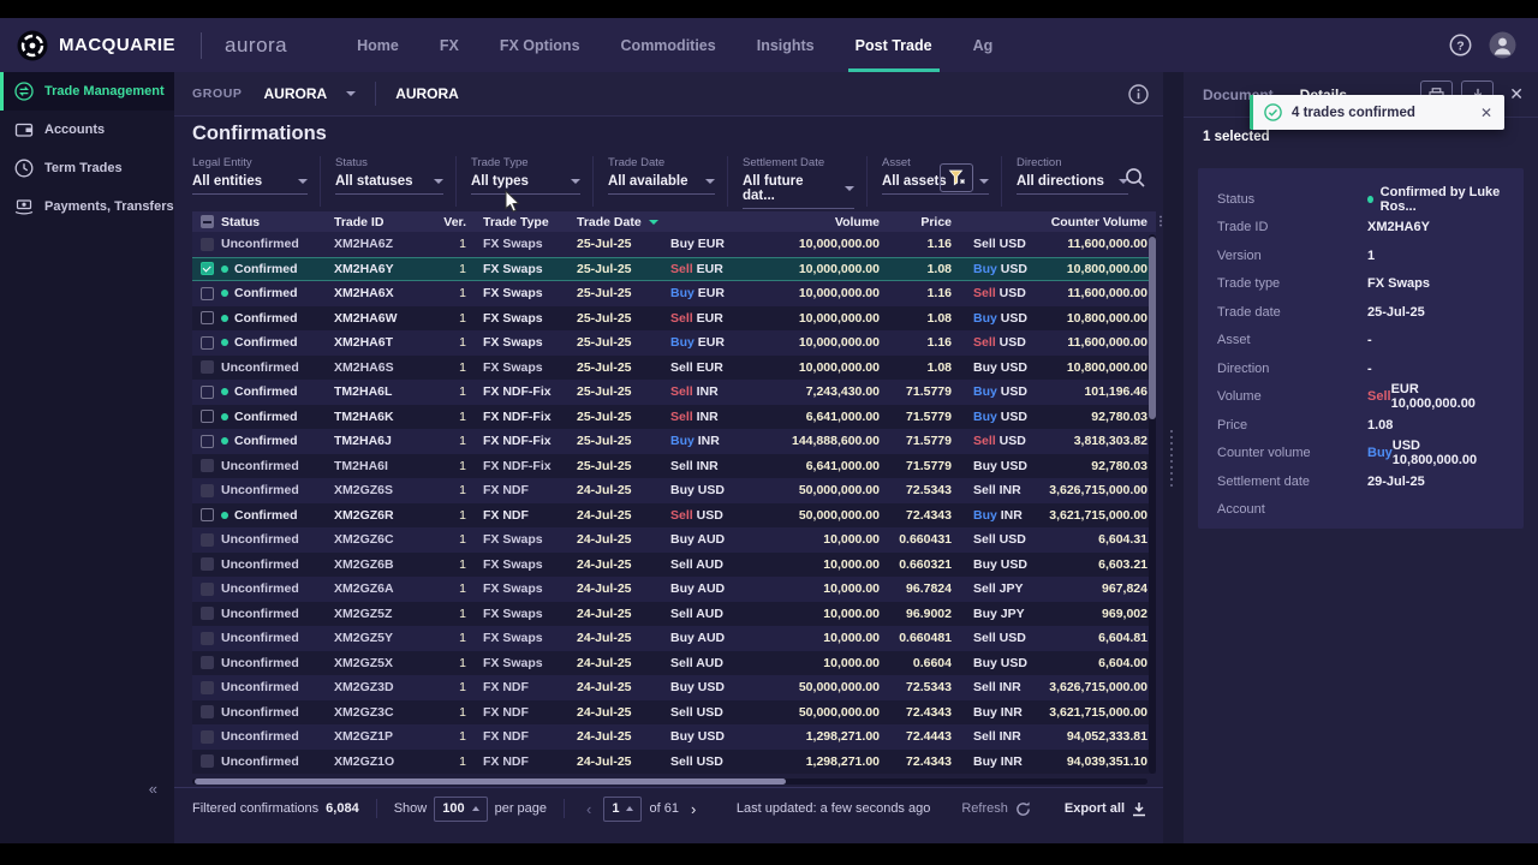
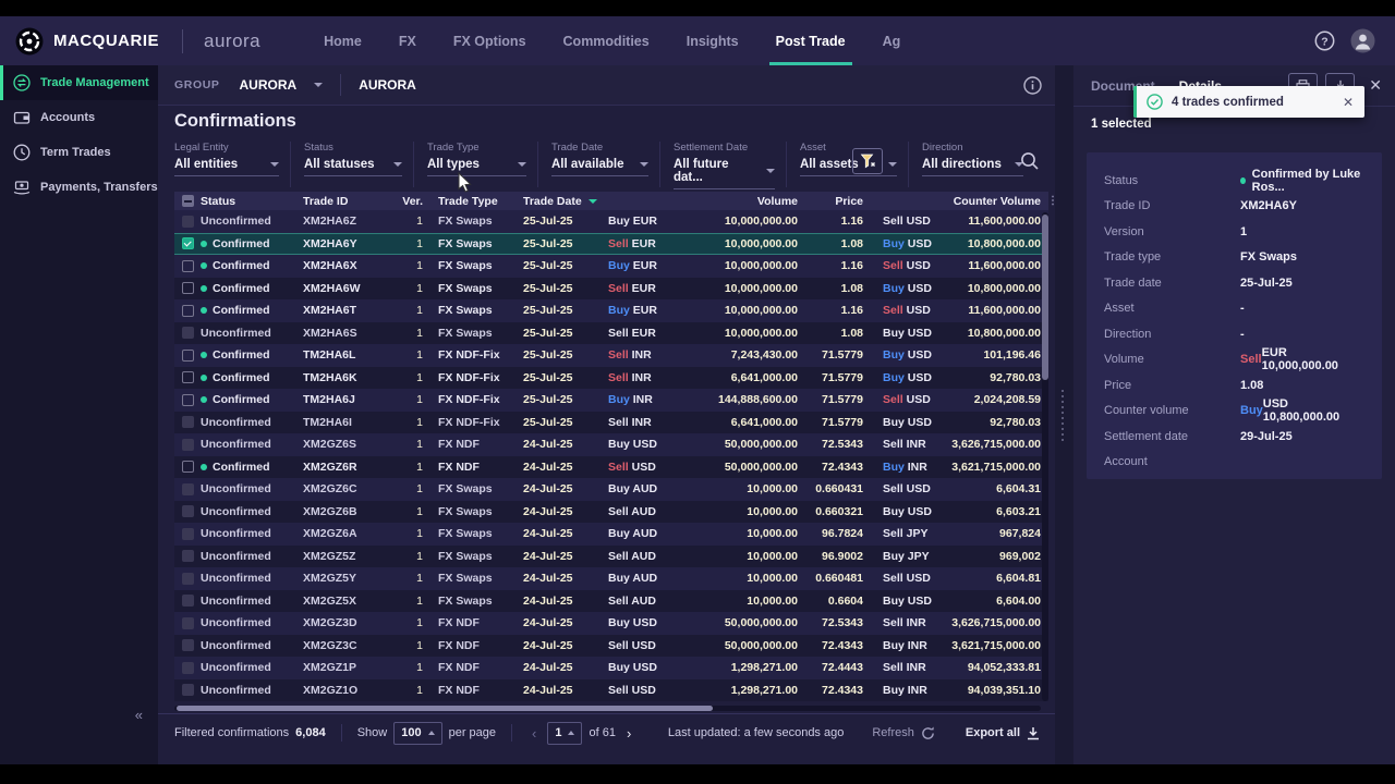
  MACQUARIE
  aurora
  Home
  FX
  FX Options
  Commodities
  Insights
  Post Trade
  Ag
  ?
  Trade Management
  Accounts
  Term Trades
  Payments, Transfers
  «
  GROUP
  AURORA
  AURORA
  Confirmations
  Legal Entity
  All entities
  Status
  All statuses
  Trade Type
  All types
  Trade Date
  All available
  Settlement Date
  All future dat...
  Asset
  All assets
  Direction
  All directions
  Status
  Trade ID
  Ver.
  Trade Type
  Trade Date
  Volume
  Price
  Counter Volume
  ⋮
  Unconfirmed
  XM2HA6Z
  1
  FX Swaps
  25-Jul-25
  Buy EUR
  10,000,000.00
  1.16
  Sell USD
  11,600,000.00
  Confirmed
  XM2HA6Y
  1
  FX Swaps
  25-Jul-25
  Sell EUR
  10,000,000.00
  1.08
  Buy USD
  10,800,000.00
  Confirmed
  XM2HA6X
  1
  FX Swaps
  25-Jul-25
  Buy EUR
  10,000,000.00
  1.16
  Sell USD
  11,600,000.00
  Confirmed
  XM2HA6W
  1
  FX Swaps
  25-Jul-25
  Sell EUR
  10,000,000.00
  1.08
  Buy USD
  10,800,000.00
  Confirmed
  XM2HA6T
  1
  FX Swaps
  25-Jul-25
  Buy EUR
  10,000,000.00
  1.16
  Sell USD
  11,600,000.00
  Unconfirmed
  XM2HA6S
  1
  FX Swaps
  25-Jul-25
  Sell EUR
  10,000,000.00
  1.08
  Buy USD
  10,800,000.00
  Confirmed
  TM2HA6L
  1
  FX NDF-Fix
  25-Jul-25
  Sell INR
  7,243,430.00
  71.5779
  Buy USD
  101,196.46
  Confirmed
  TM2HA6K
  1
  FX NDF-Fix
  25-Jul-25
  Sell INR
  6,641,000.00
  71.5779
  Buy USD
  92,780.03
  Confirmed
  TM2HA6J
  1
  FX NDF-Fix
  25-Jul-25
  Buy INR
  144,888,600.00
  71.5779
  Sell USD
- 3,818,303.82
+ 2,024,208.59
  Unconfirmed
  TM2HA6I
  1
  FX NDF-Fix
  25-Jul-25
  Sell INR
  6,641,000.00
  71.5779
  Buy USD
  92,780.03
  Unconfirmed
  XM2GZ6S
  1
  FX NDF
  24-Jul-25
  Buy USD
  50,000,000.00
  72.5343
  Sell INR
  3,626,715,000.00
  Confirmed
  XM2GZ6R
  1
  FX NDF
  24-Jul-25
  Sell USD
  50,000,000.00
  72.4343
  Buy INR
  3,621,715,000.00
  Unconfirmed
  XM2GZ6C
  1
  FX Swaps
  24-Jul-25
  Buy AUD
  10,000.00
  0.660431
  Sell USD
  6,604.31
  Unconfirmed
  XM2GZ6B
  1
  FX Swaps
  24-Jul-25
  Sell AUD
  10,000.00
  0.660321
  Buy USD
  6,603.21
  Unconfirmed
  XM2GZ6A
  1
  FX Swaps
  24-Jul-25
  Buy AUD
  10,000.00
  96.7824
  Sell JPY
  967,824
  Unconfirmed
  XM2GZ5Z
  1
  FX Swaps
  24-Jul-25
  Sell AUD
  10,000.00
  96.9002
  Buy JPY
  969,002
  Unconfirmed
  XM2GZ5Y
  1
  FX Swaps
  24-Jul-25
  Buy AUD
  10,000.00
  0.660481
  Sell USD
  6,604.81
  Unconfirmed
  XM2GZ5X
  1
  FX Swaps
  24-Jul-25
  Sell AUD
  10,000.00
  0.6604
  Buy USD
  6,604.00
  Unconfirmed
  XM2GZ3D
  1
  FX NDF
  24-Jul-25
  Buy USD
  50,000,000.00
  72.5343
  Sell INR
  3,626,715,000.00
  Unconfirmed
  XM2GZ3C
  1
  FX NDF
  24-Jul-25
  Sell USD
  50,000,000.00
  72.4343
  Buy INR
  3,621,715,000.00
  Unconfirmed
  XM2GZ1P
  1
  FX NDF
  24-Jul-25
  Buy USD
  1,298,271.00
  72.4443
  Sell INR
  94,052,333.81
  Unconfirmed
  XM2GZ1O
  1
  FX NDF
  24-Jul-25
  Sell USD
  1,298,271.00
  72.4343
  Buy INR
  94,039,351.10
  Filtered confirmations
  6,084
  Show
  100
  per page
  ‹
  1
  of 61
  ›
  Last updated: a few seconds ago
  Refresh
  Export all
  ✕
  1 selected
  Status
  Confirmed by Luke Ros...
  Trade ID
  XM2HA6Y
  Version
  1
  Trade type
  FX Swaps
  Trade date
  25-Jul-25
  Asset
  -
  Direction
  -
  Volume
  Sell
  EUR 10,000,000.00
  Price
  1.08
  Counter volume
  Buy
  USD 10,800,000.00
  Settlement date
  29-Jul-25
  Account
  4 trades confirmed
  ✕
